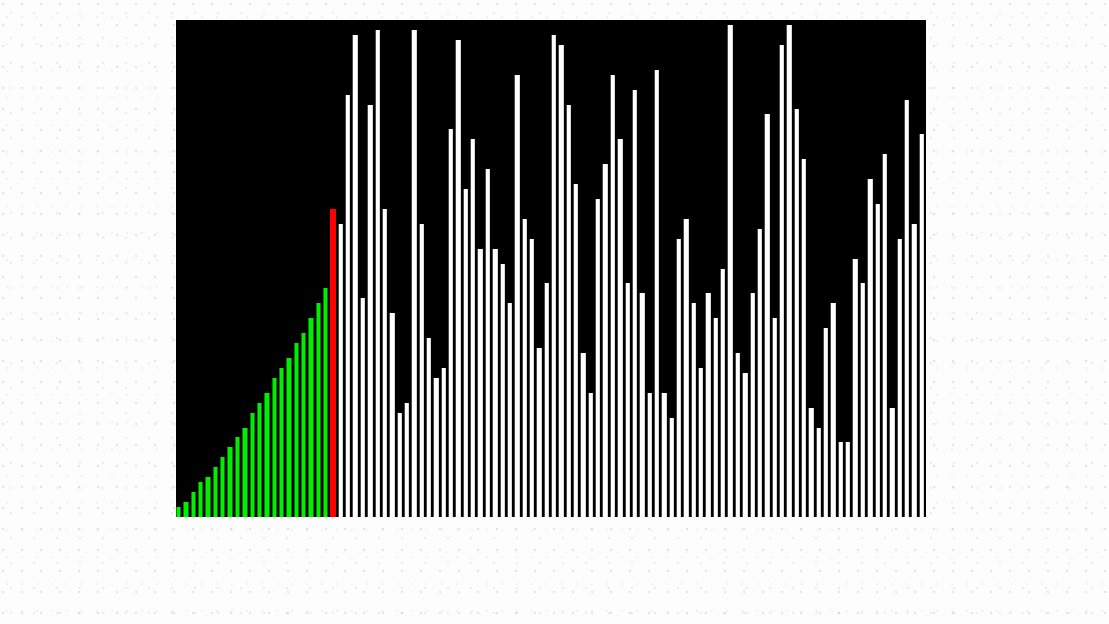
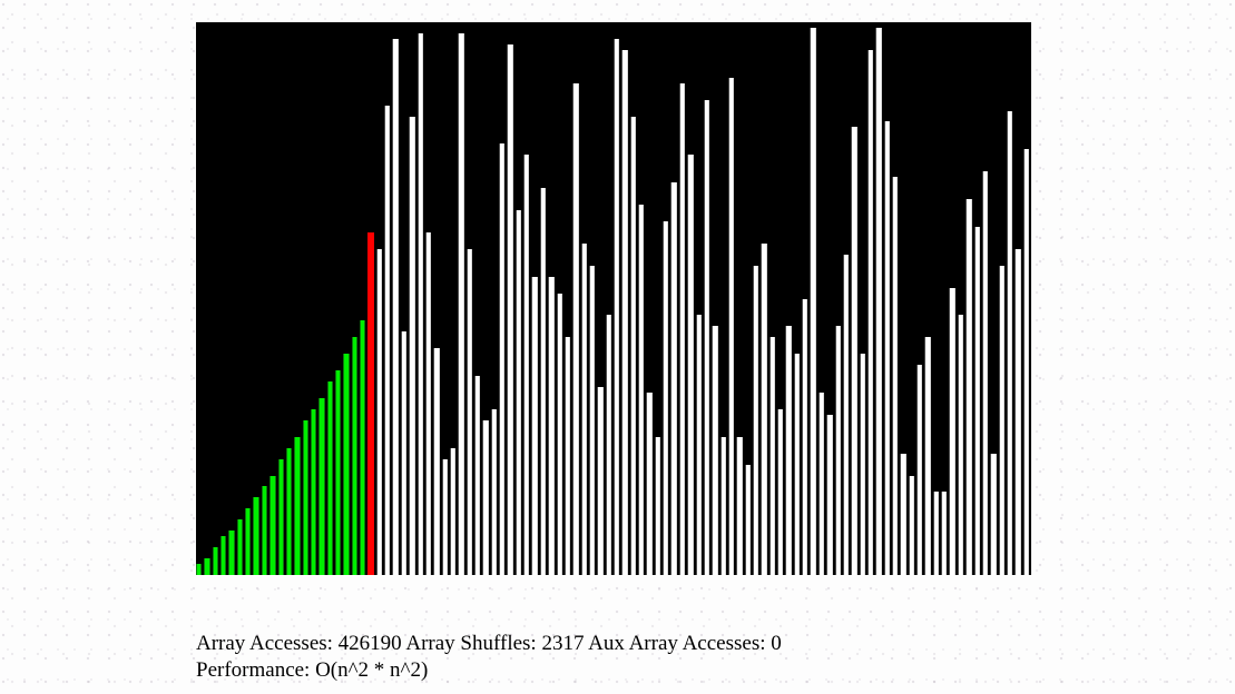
+ Array Accesses: 426190 Array Shuffles: 2317 Aux Array Accesses: 0
+ Performance: O(n^2 * n^2)
